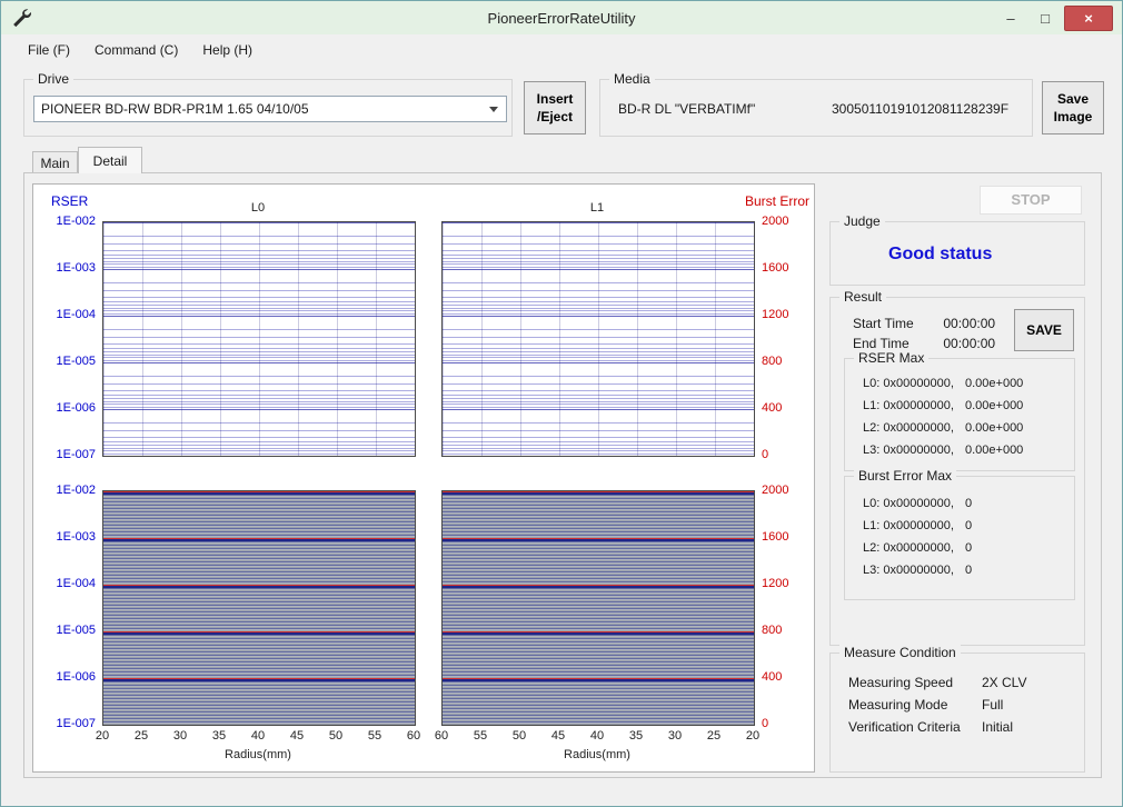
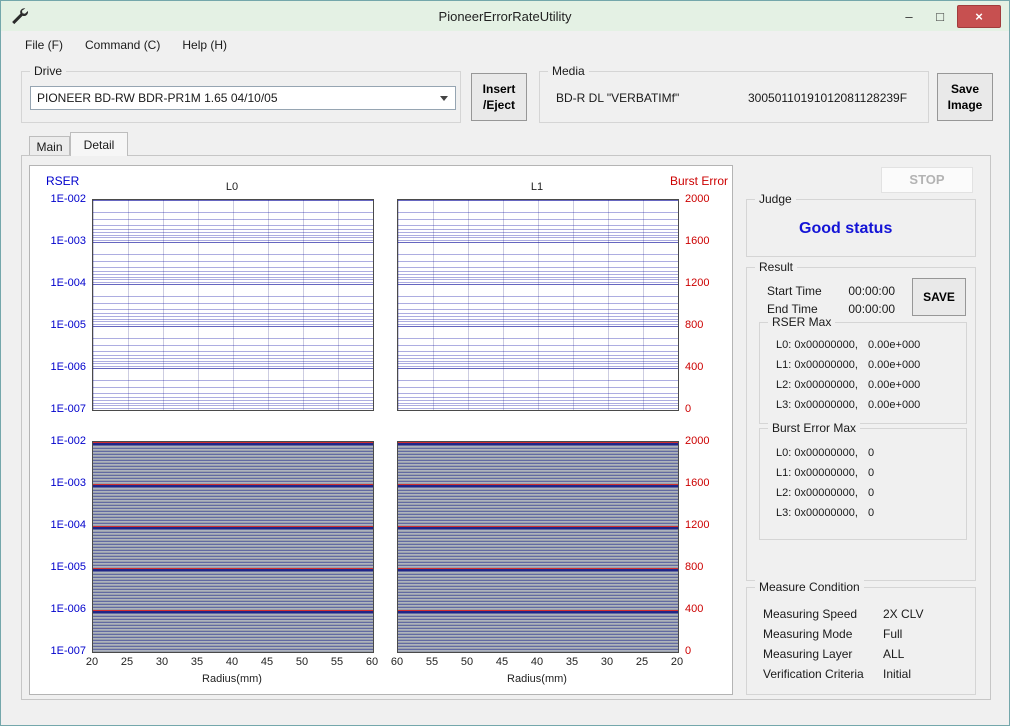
  PioneerErrorRateUtility
  –
  □
  ×
  File (F)
  Command (C)
  Help (H)
  Drive
  PIONEER BD-RW BDR-PR1M 1.65 04/10/05
  Insert
  /Eject
  Media
  BD-R DL "VERBATIMf"
  30050110191012081128239F
  Save
  Image
  Main
  Detail
  RSER
  Burst Error
  L0
  L1
  1E-002
  1E-003
  1E-004
  1E-005
  1E-006
  1E-007
  2000
  1600
  1200
  800
  400
  0
  1E-002
  1E-003
  1E-004
  1E-005
  1E-006
  1E-007
  2000
  1600
  1200
  800
  400
  0
  20
  25
  30
  35
  40
  45
  50
  55
  60
  60
  55
  50
  45
  40
  35
  30
  25
  20
  Radius(mm)
  Radius(mm)
  STOP
  Judge
  Good status
  Result
  Start Time 00:00:00
  End Time 00:00:00
  SAVE
  RSER Max
  L0: 0x00000000,
  0.00e+000
  L1: 0x00000000,
  0.00e+000
  L2: 0x00000000,
  0.00e+000
  L3: 0x00000000,
  0.00e+000
  Burst Error Max
  L0: 0x00000000,
  0
  L1: 0x00000000,
  0
  L2: 0x00000000,
  0
  L3: 0x00000000,
  0
  Measure Condition
  Measuring Speed
  2X CLV
  Measuring Mode
  Full
+ Measuring Layer
+ ALL
  Verification Criteria
  Initial
